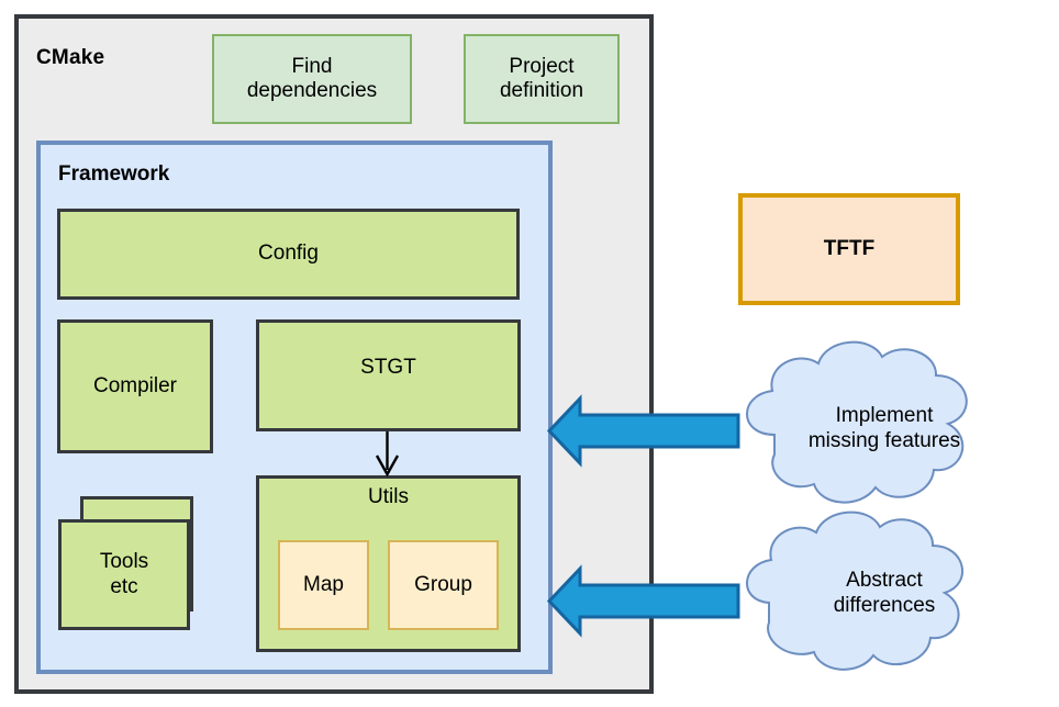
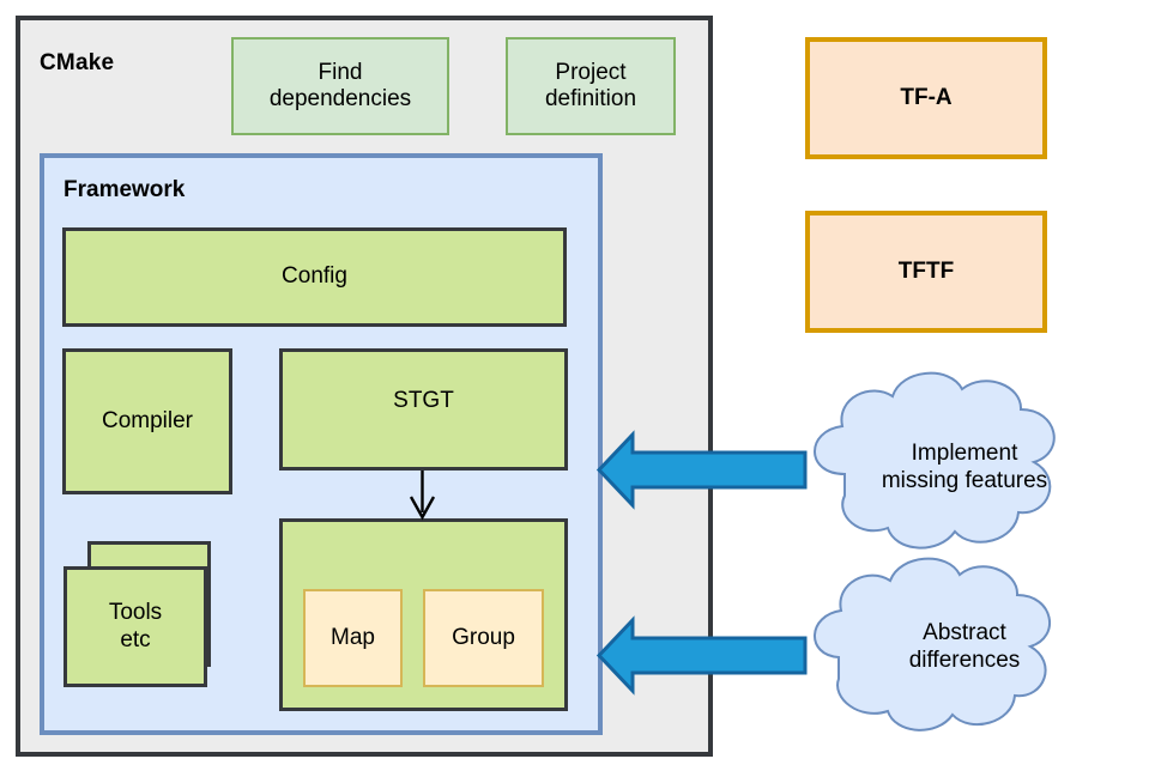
  CMake
  Find
  dependencies
  Project
  definition
  Framework
  Config
  Compiler
  STGT
  Tools
  etc
- Utils
  Map
  Group
+ TF-A
  TFTF
  Implement
  missing features
  Abstract
  differences
